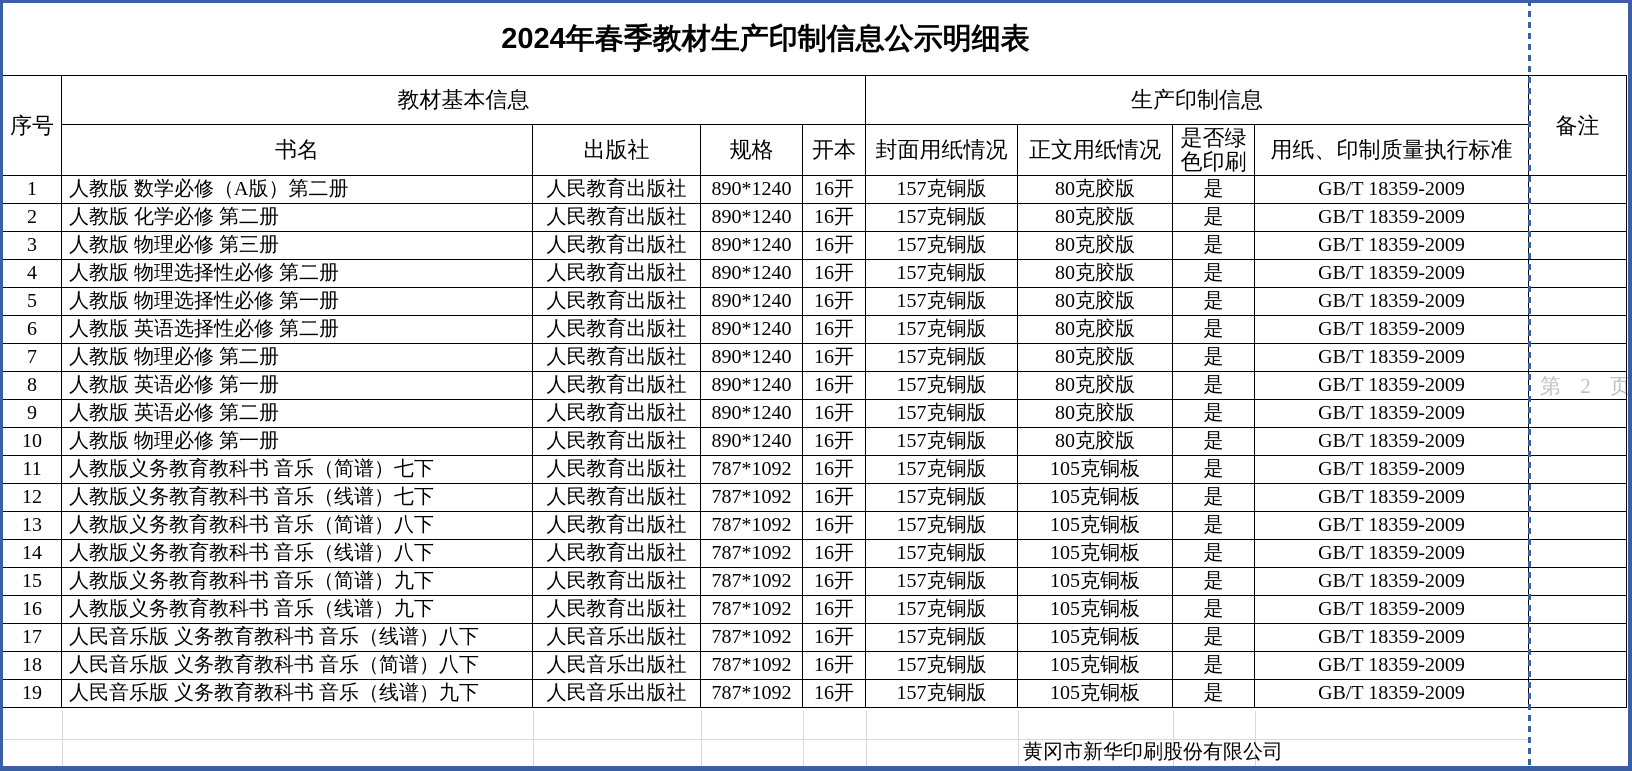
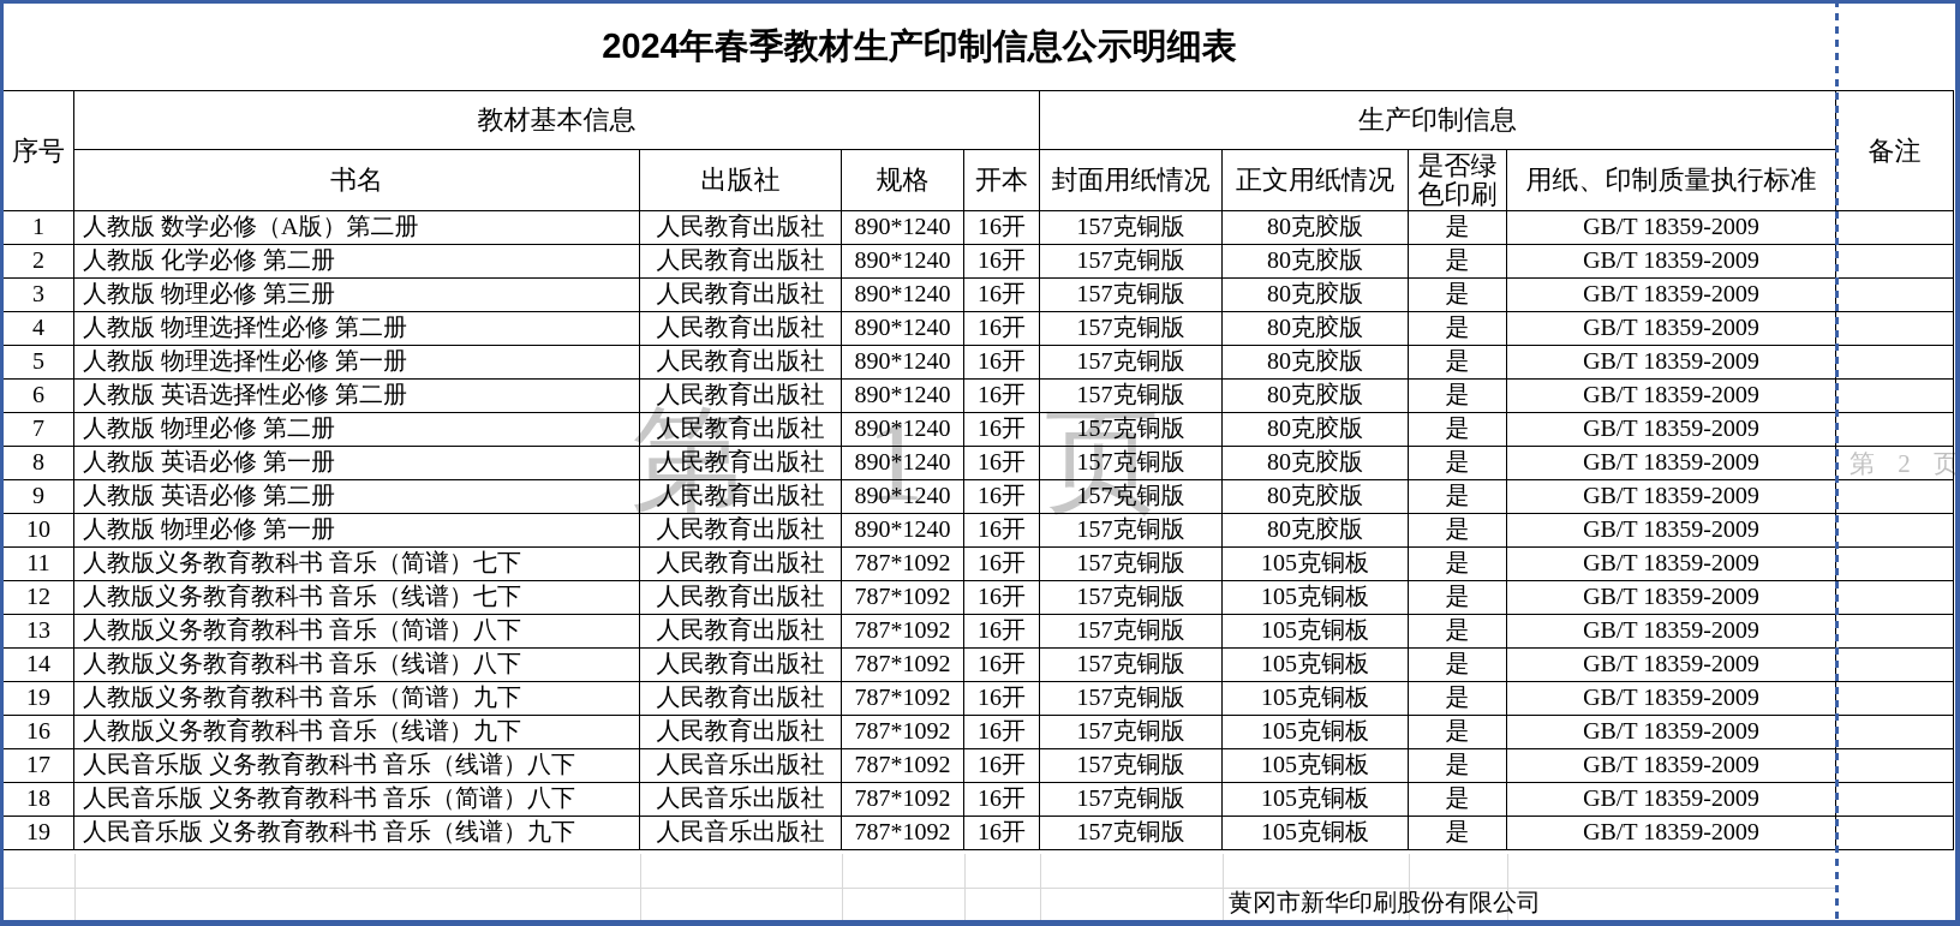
+ 第 1 页
  第 2 页
  2024年春季教材生产印制信息公示明细表
  序号	教材基本信息	生产印制信息	备注
  书名	出版社	规格	开本	封面用纸情况	正文用纸情况	是否绿色印刷	用纸、印制质量执行标准
  1	人教版 数学必修（A版）第二册	人民教育出版社	890*1240	16开	157克铜版	80克胶版	是	GB/T 18359-2009
  2	人教版 化学必修 第二册	人民教育出版社	890*1240	16开	157克铜版	80克胶版	是	GB/T 18359-2009
  3	人教版 物理必修 第三册	人民教育出版社	890*1240	16开	157克铜版	80克胶版	是	GB/T 18359-2009
  4	人教版 物理选择性必修 第二册	人民教育出版社	890*1240	16开	157克铜版	80克胶版	是	GB/T 18359-2009
  5	人教版 物理选择性必修 第一册	人民教育出版社	890*1240	16开	157克铜版	80克胶版	是	GB/T 18359-2009
  6	人教版 英语选择性必修 第二册	人民教育出版社	890*1240	16开	157克铜版	80克胶版	是	GB/T 18359-2009
  7	人教版 物理必修 第二册	人民教育出版社	890*1240	16开	157克铜版	80克胶版	是	GB/T 18359-2009
  8	人教版 英语必修 第一册	人民教育出版社	890*1240	16开	157克铜版	80克胶版	是	GB/T 18359-2009
  9	人教版 英语必修 第二册	人民教育出版社	890*1240	16开	157克铜版	80克胶版	是	GB/T 18359-2009
  10	人教版 物理必修 第一册	人民教育出版社	890*1240	16开	157克铜版	80克胶版	是	GB/T 18359-2009
  11	人教版义务教育教科书 音乐（简谱）七下	人民教育出版社	787*1092	16开	157克铜版	105克铜板	是	GB/T 18359-2009
  12	人教版义务教育教科书 音乐（线谱）七下	人民教育出版社	787*1092	16开	157克铜版	105克铜板	是	GB/T 18359-2009
  13	人教版义务教育教科书 音乐（简谱）八下	人民教育出版社	787*1092	16开	157克铜版	105克铜板	是	GB/T 18359-2009
  14	人教版义务教育教科书 音乐（线谱）八下	人民教育出版社	787*1092	16开	157克铜版	105克铜板	是	GB/T 18359-2009
- 15	人教版义务教育教科书 音乐（简谱）九下	人民教育出版社	787*1092	16开	157克铜版	105克铜板	是	GB/T 18359-2009
+ 19	人教版义务教育教科书 音乐（简谱）九下	人民教育出版社	787*1092	16开	157克铜版	105克铜板	是	GB/T 18359-2009
  16	人教版义务教育教科书 音乐（线谱）九下	人民教育出版社	787*1092	16开	157克铜版	105克铜板	是	GB/T 18359-2009
  17	人民音乐版 义务教育教科书 音乐（线谱）八下	人民音乐出版社	787*1092	16开	157克铜版	105克铜板	是	GB/T 18359-2009
  18	人民音乐版 义务教育教科书 音乐（简谱）八下	人民音乐出版社	787*1092	16开	157克铜版	105克铜板	是	GB/T 18359-2009
  19	人民音乐版 义务教育教科书 音乐（线谱）九下	人民音乐出版社	787*1092	16开	157克铜版	105克铜板	是	GB/T 18359-2009
  黄冈市新华印刷股份有限公司
